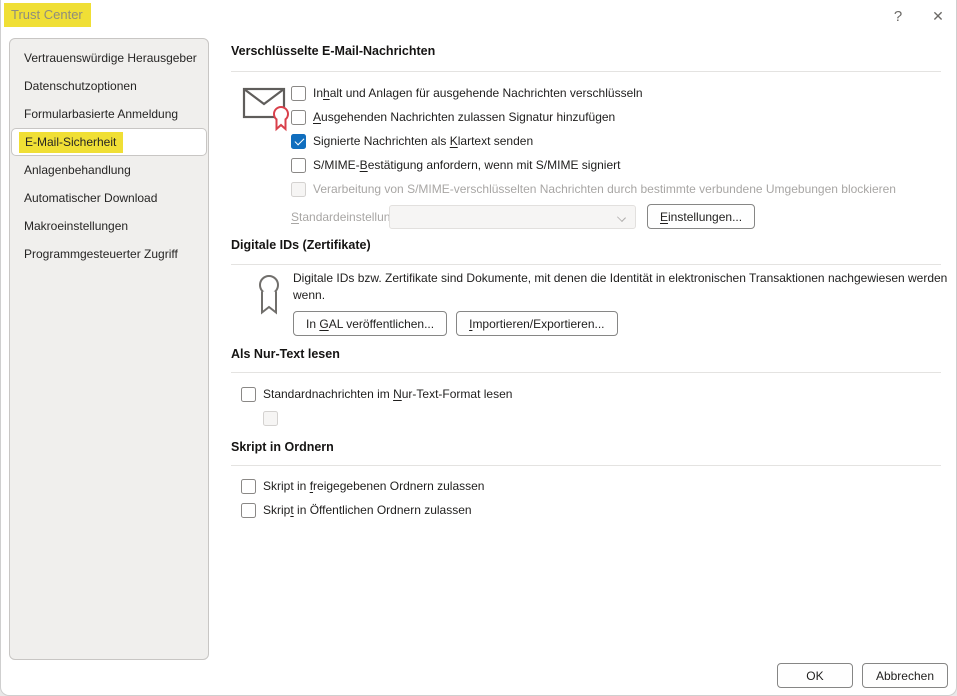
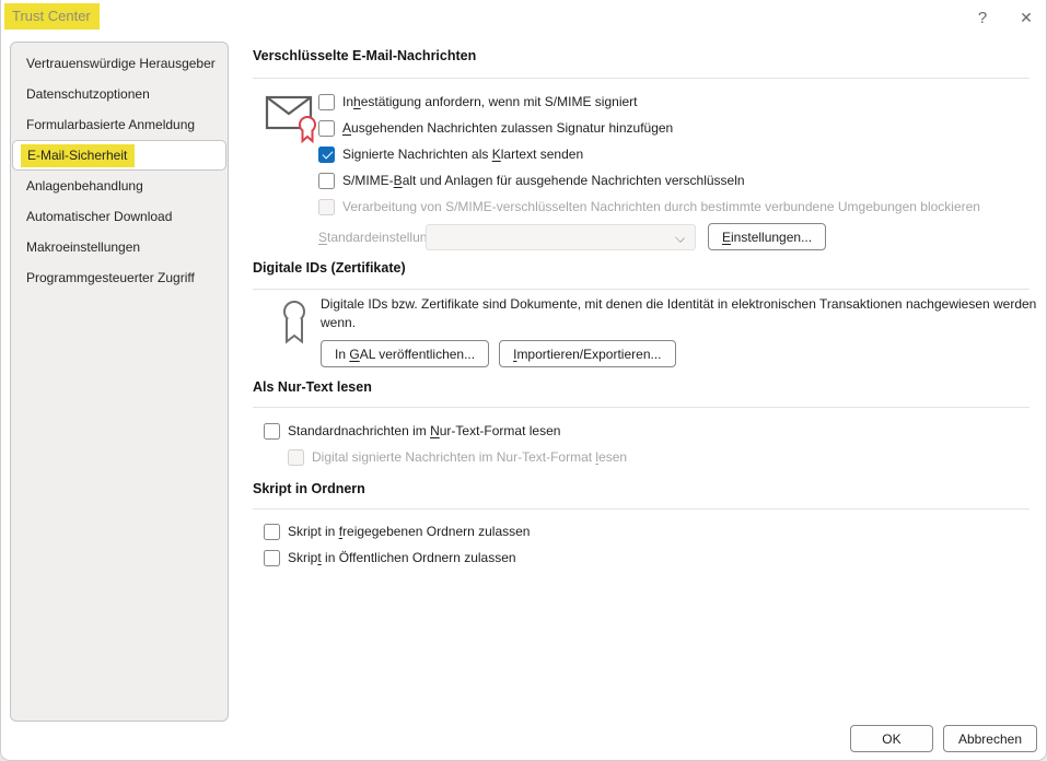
  Trust Center
  ?
  ✕
  Vertrauenswürdige Herausgeber
  Datenschutzoptionen
  Formularbasierte Anmeldung
  E-Mail-Sicherheit
  Anlagenbehandlung
  Automatischer Download
  Makroeinstellungen
  Programmgesteuerter Zugriff
  Verschlüsselte E-Mail-Nachrichten
- Inhalt und Anlagen für ausgehende Nachrichten verschlüsseln
+ Inhestätigung anfordern, wenn mit S/MIME signiert
  Ausgehenden Nachrichten zulassen Signatur hinzufügen
  Signierte Nachrichten als Klartext senden
- S/MIME-Bestätigung anfordern, wenn mit S/MIME signiert
+ S/MIME-Balt und Anlagen für ausgehende Nachrichten verschlüsseln
  Verarbeitung von S/MIME-verschlüsselten Nachrichten durch bestimmte verbundene Umgebungen blockieren
  Standardeinstellun
  Einstellungen...
  Digitale IDs (Zertifikate)
  Digitale IDs bzw. Zertifikate sind Dokumente, mit denen die Identität in elektronischen Transaktionen nachgewiesen werden wenn.
  In GAL veröffentlichen...
  Importieren/Exportieren...
  Als Nur-Text lesen
  Standardnachrichten im Nur-Text-Format lesen
+ Digital signierte Nachrichten im Nur-Text-Format lesen
  Skript in Ordnern
  Skript in freigegebenen Ordnern zulassen
  Skript in Öffentlichen Ordnern zulassen
  OK
  Abbrechen
